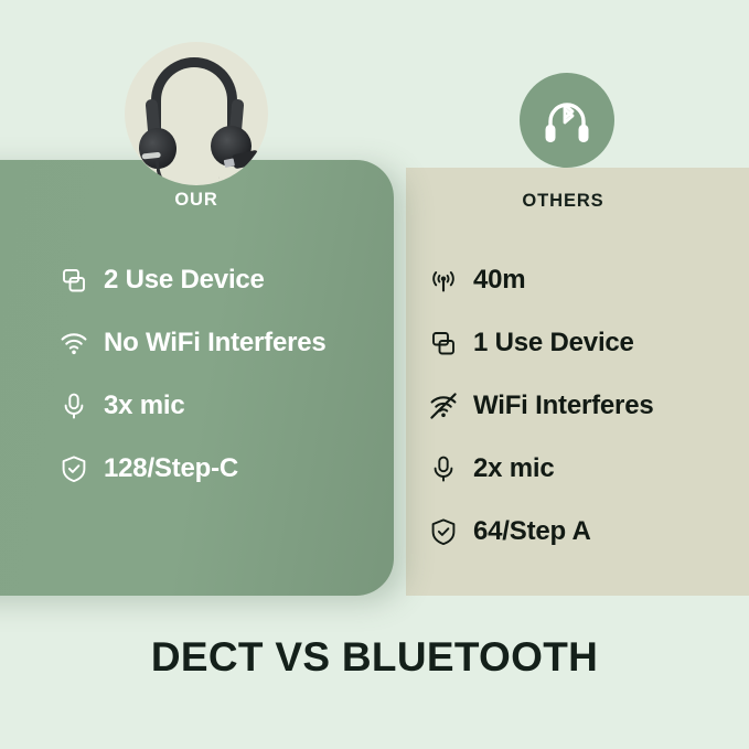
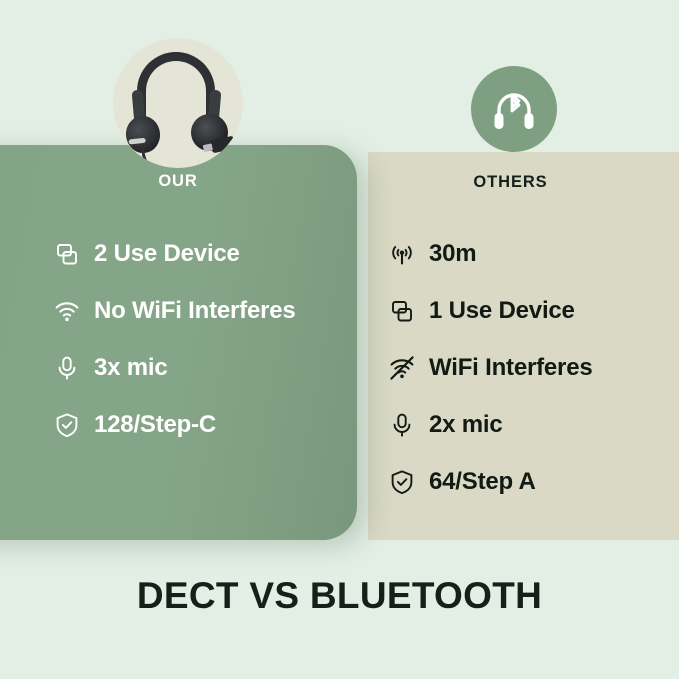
  OUR
  OTHERS
  2 Use Device
  No WiFi Interferes
  3x mic
  128/Step-C
- 40m
+ 30m
  1 Use Device
  WiFi Interferes
  2x mic
  64/Step A
  DECT VS BLUETOOTH
